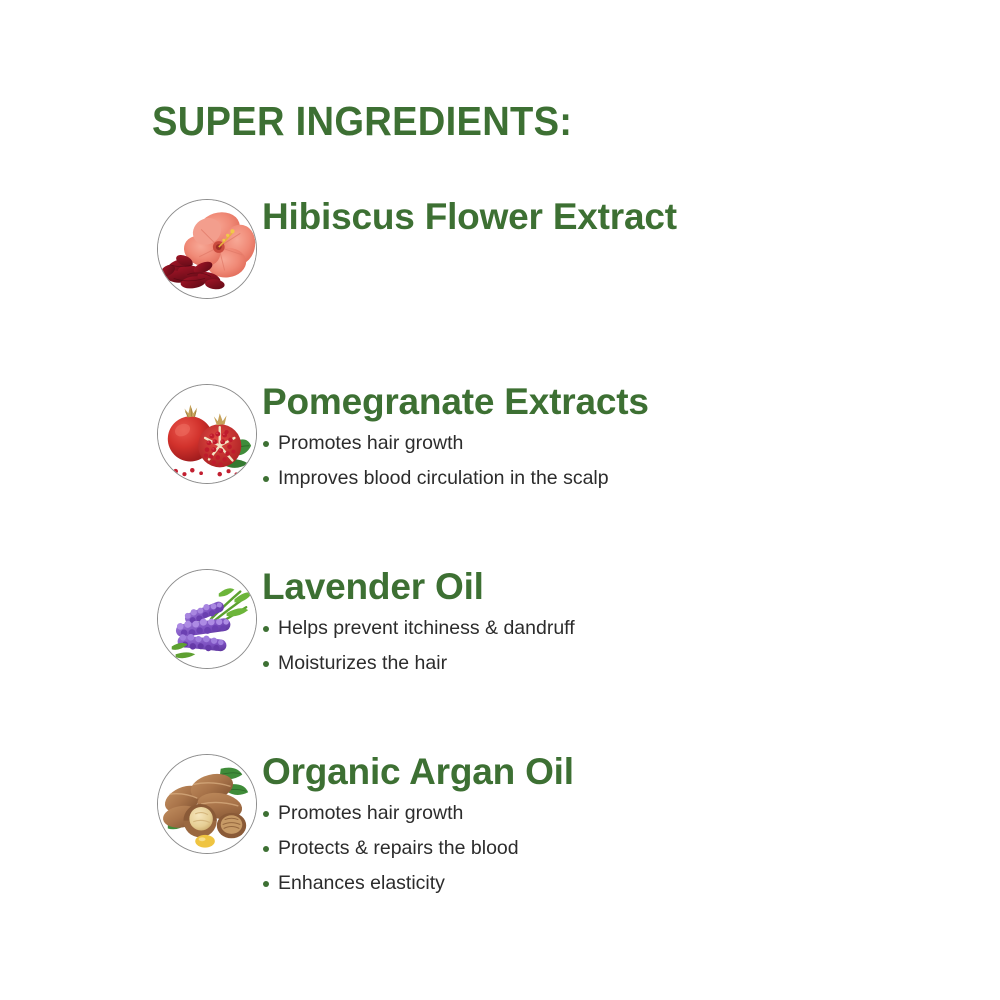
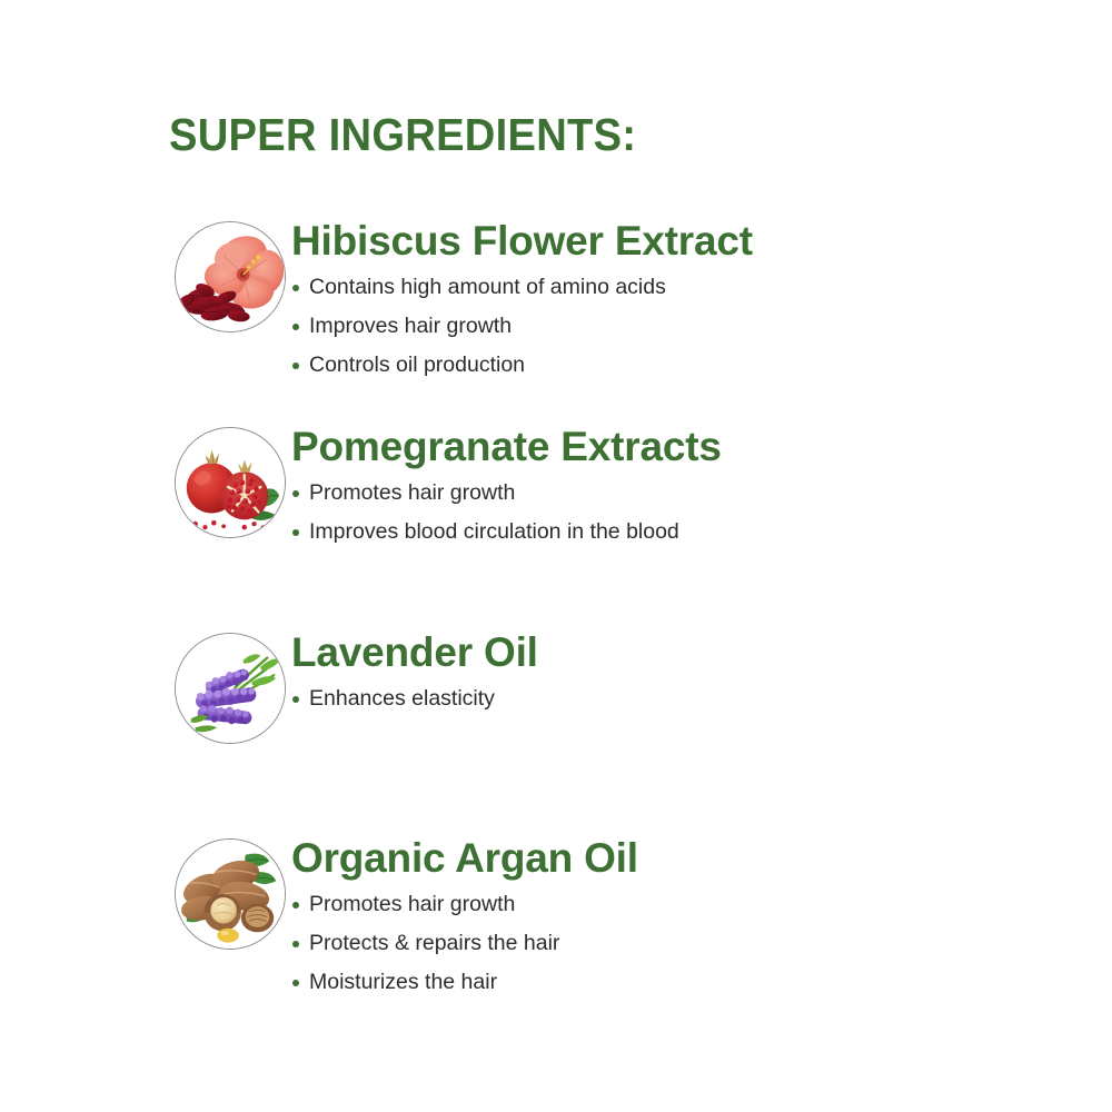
  SUPER INGREDIENTS:
  Hibiscus Flower Extract
+ Contains high amount of amino acids
+ Improves hair growth
+ Controls oil production
  Pomegranate Extracts
  Promotes hair growth
- Improves blood circulation in the scalp
+ Improves blood circulation in the blood
  Lavender Oil
- Helps prevent itchiness & dandruff
- Moisturizes the hair
+ Enhances elasticity
  Organic Argan Oil
  Promotes hair growth
- Protects & repairs the blood
+ Protects & repairs the hair
- Enhances elasticity
+ Moisturizes the hair
